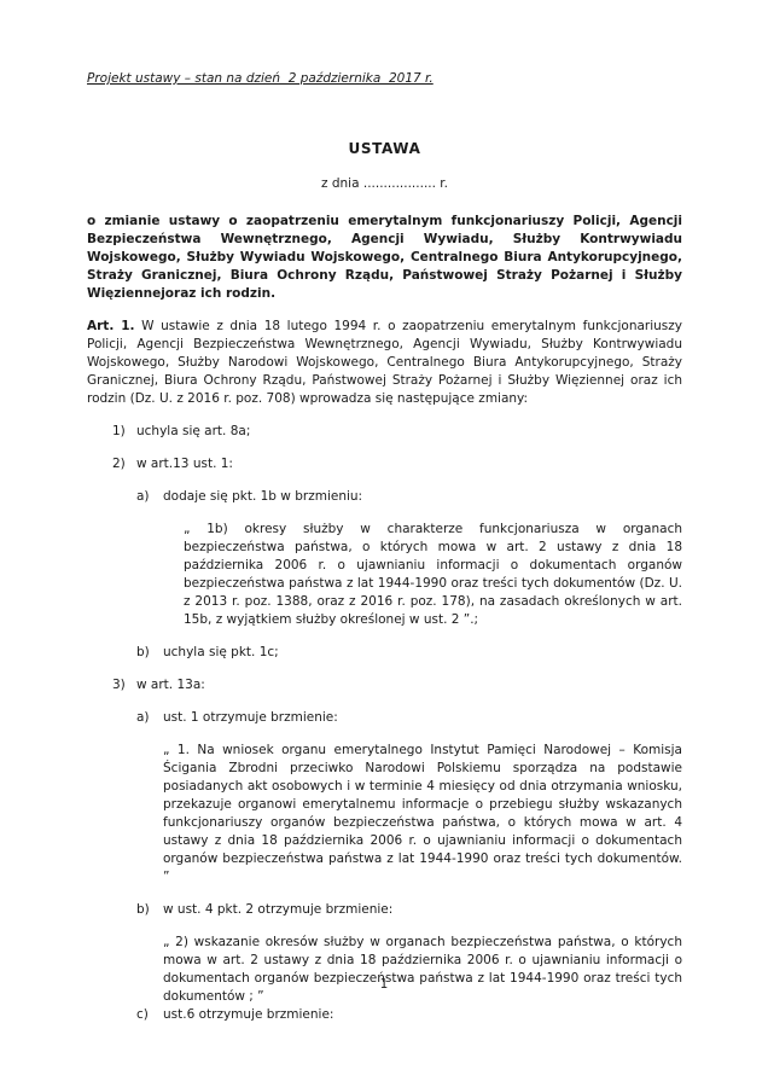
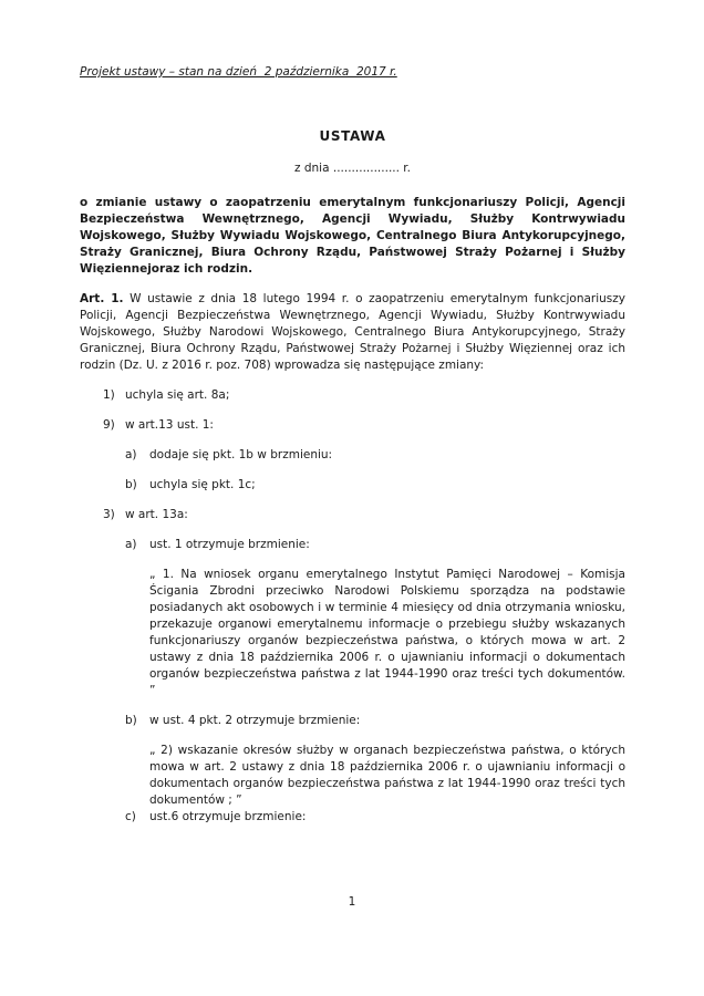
  Projekt ustawy – stan na dzień 2 października 2017 r.
  USTAWA
  z dnia .................. r.
  o zmianie ustawy o zaopatrzeniu emerytalnym funkcjonariuszy Policji, Agencji Bezpieczeństwa Wewnętrznego, Agencji Wywiadu, Służby Kontrwywiadu Wojskowego, Służby Wywiadu Wojskowego, Centralnego Biura Antykorupcyjnego, Straży Granicznej, Biura Ochrony Rządu, Państwowej Straży Pożarnej i Służby Więziennejoraz ich rodzin.
  Art. 1. W ustawie z dnia 18 lutego 1994 r. o zaopatrzeniu emerytalnym funkcjonariuszy Policji, Agencji Bezpieczeństwa Wewnętrznego, Agencji Wywiadu, Służby Kontrwywiadu Wojskowego, Służby Narodowi Wojskowego, Centralnego Biura Antykorupcyjnego, Straży Granicznej, Biura Ochrony Rządu, Państwowej Straży Pożarnej i Służby Więziennej oraz ich rodzin (Dz. U. z 2016 r. poz. 708) wprowadza się następujące zmiany:
  1)
  uchyla się art. 8a;
- 2)
+ 9)
  w art.13 ust. 1:
  a)
  dodaje się pkt. 1b w brzmieniu:
- „ 1b) okresy służby w charakterze funkcjonariusza w organach bezpieczeństwa państwa, o których mowa w art. 2 ustawy z dnia 18 października 2006 r. o ujawnianiu informacji o dokumentach organów bezpieczeństwa państwa z lat 1944-1990 oraz treści tych dokumentów (Dz. U. z 2013 r. poz. 1388, oraz z 2016 r. poz. 178), na zasadach określonych w art. 15b, z wyjątkiem służby określonej w ust. 2 ”.;
  b)
  uchyla się pkt. 1c;
  3)
  w art. 13a:
  a)
  ust. 1 otrzymuje brzmienie:
- „ 1. Na wniosek organu emerytalnego Instytut Pamięci Narodowej – Komisja Ścigania Zbrodni przeciwko Narodowi Polskiemu sporządza na podstawie posiadanych akt osobowych i w terminie 4 miesięcy od dnia otrzymania wniosku, przekazuje organowi emerytalnemu informacje o przebiegu służby wskazanych funkcjonariuszy organów bezpieczeństwa państwa, o których mowa w art. 4 ustawy z dnia 18 października 2006 r. o ujawnianiu informacji o dokumentach organów bezpieczeństwa państwa z lat 1944-1990 oraz treści tych dokumentów. ”
+ „ 1. Na wniosek organu emerytalnego Instytut Pamięci Narodowej – Komisja Ścigania Zbrodni przeciwko Narodowi Polskiemu sporządza na podstawie posiadanych akt osobowych i w terminie 4 miesięcy od dnia otrzymania wniosku, przekazuje organowi emerytalnemu informacje o przebiegu służby wskazanych funkcjonariuszy organów bezpieczeństwa państwa, o których mowa w art. 2 ustawy z dnia 18 października 2006 r. o ujawnianiu informacji o dokumentach organów bezpieczeństwa państwa z lat 1944-1990 oraz treści tych dokumentów. ”
  b)
  w ust. 4 pkt. 2 otrzymuje brzmienie:
  „ 2) wskazanie okresów służby w organach bezpieczeństwa państwa, o których mowa w art. 2 ustawy z dnia 18 października 2006 r. o ujawnianiu informacji o dokumentach organów bezpieczeństwa państwa z lat 1944-1990 oraz treści tych dokumentów ; ”
  c)
  ust.6 otrzymuje brzmienie:
  1
